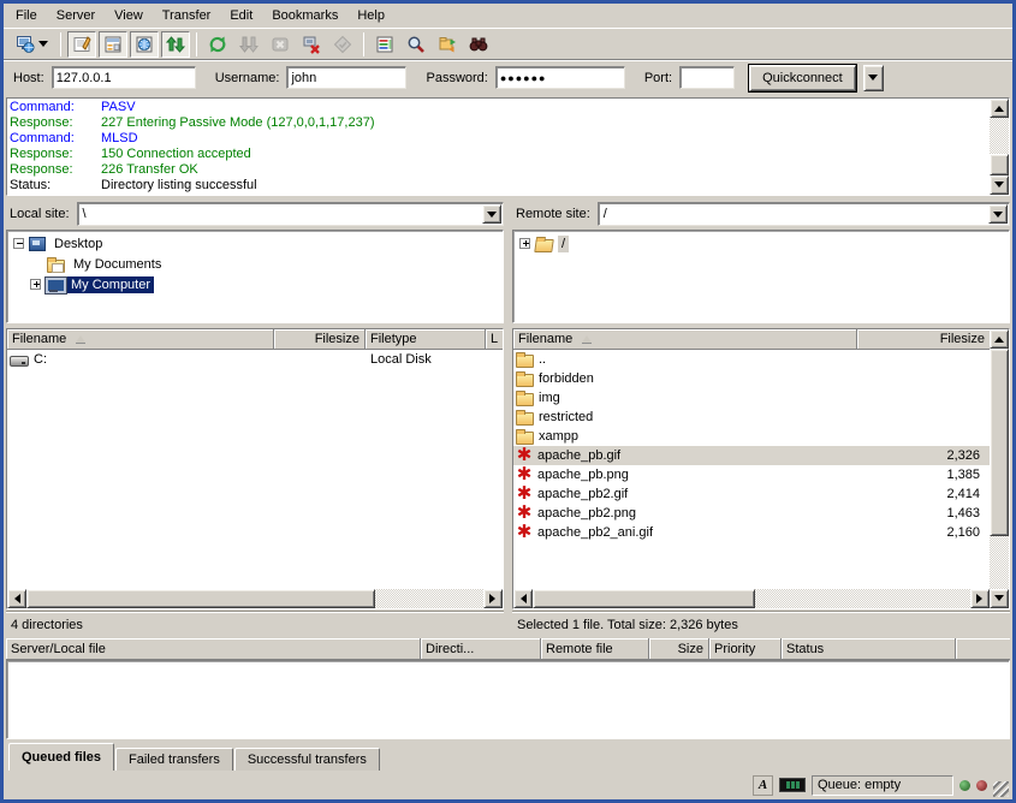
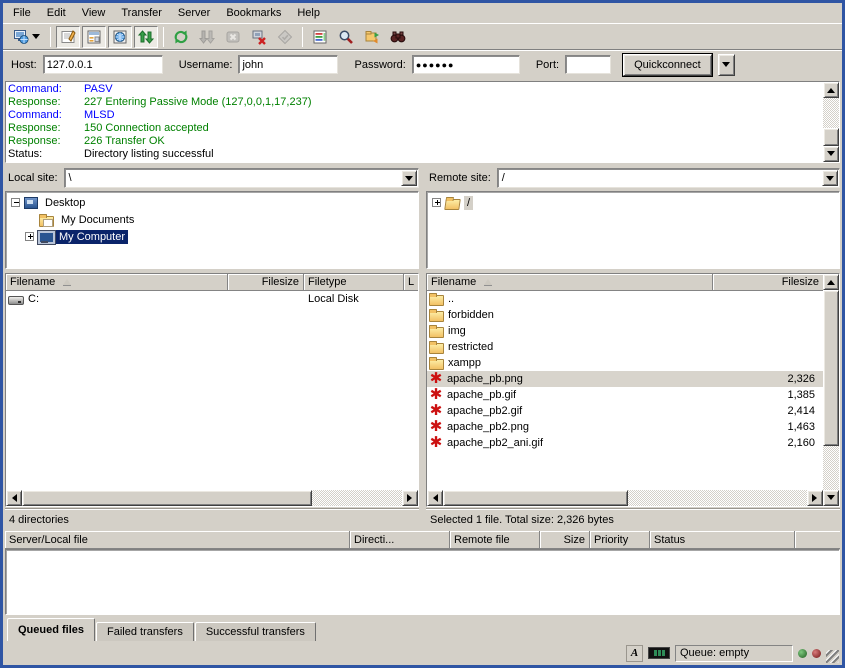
  File
- Server
+ Edit
  View
  Transfer
- Edit
+ Server
  Bookmarks
  Help
  Host:
  127.0.0.1
  Username:
  john
  Password:
  ●●●●●●
  Port:
  Quickconnect
  Command:
  PASV
  Response:
  227 Entering Passive Mode (127,0,0,1,17,237)
  Command:
  MLSD
  Response:
  150 Connection accepted
  Response:
  226 Transfer OK
  Status:
  Directory listing successful
  Local site:
  \
  Desktop
  My Documents
  My Computer
  Filename
  Filesize
  Filetype
  L
  C:
  Local Disk
  4 directories
  Remote site:
  /
  /
  Filename
  Filesize
  ..
  forbidden
  img
  restricted
  xampp
- apache_pb.gif
+ apache_pb.png
  2,326
- apache_pb.png
+ apache_pb.gif
  1,385
  apache_pb2.gif
  2,414
  apache_pb2.png
  1,463
  apache_pb2_ani.gif
  2,160
  Selected 1 file. Total size: 2,326 bytes
  Server/Local file
  Directi...
  Remote file
  Size
  Priority
  Status
  Queued files
  Failed transfers
  Successful transfers
  A
  Queue: empty
